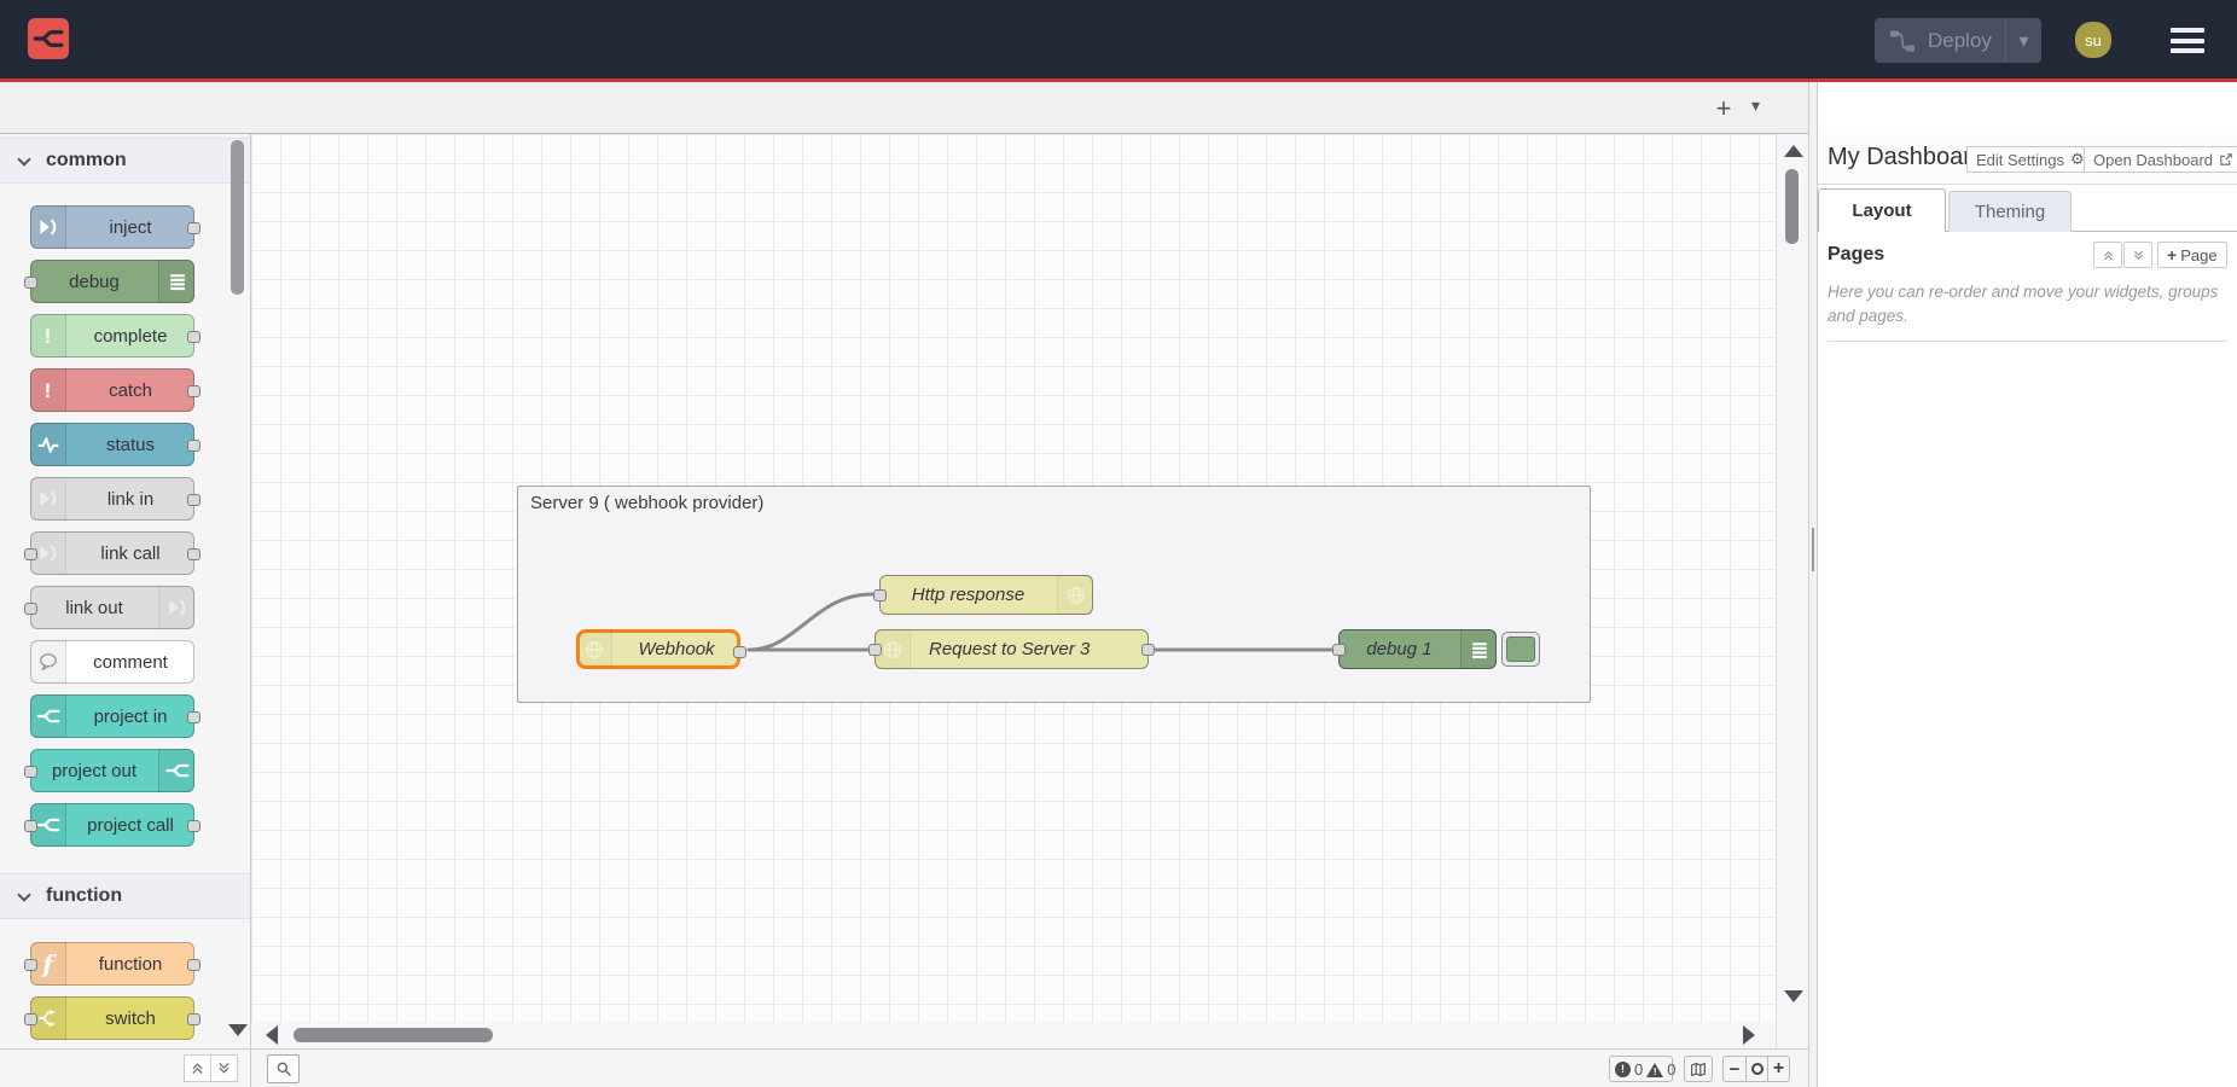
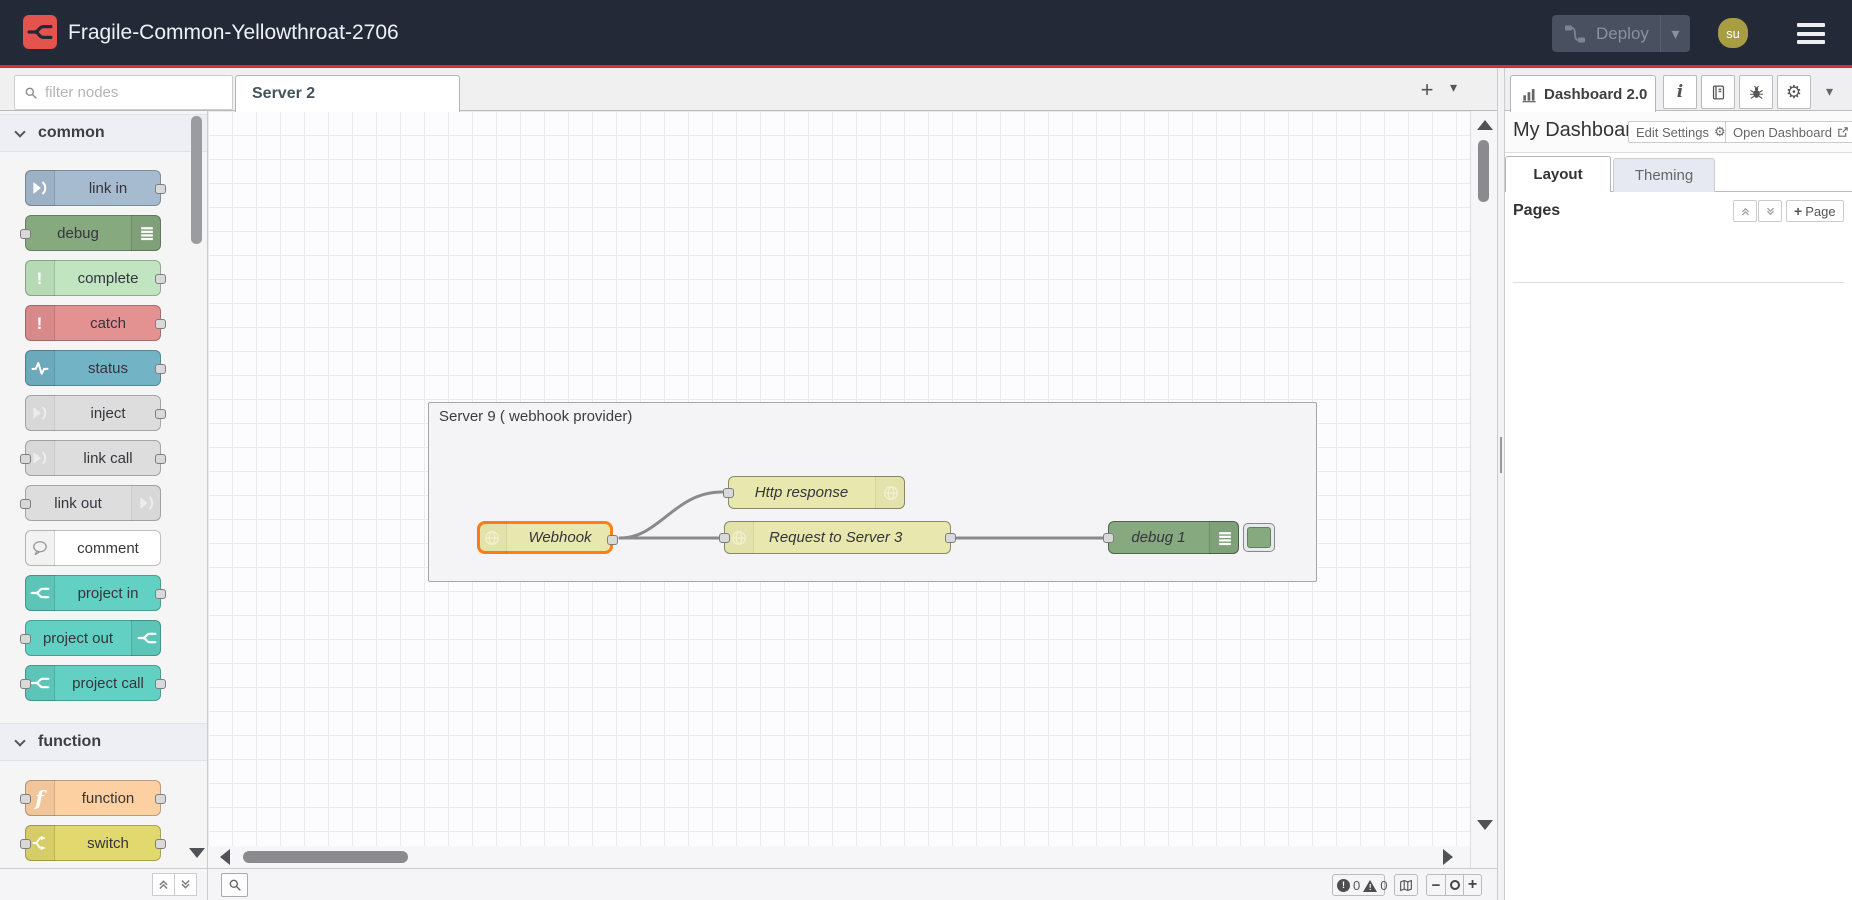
+ Fragile-Common-Yellowthroat-2706
  Deploy
  su
+ filter nodes
+ Server 2
  common
- inject
+ link in
  debug
  !
  complete
  !
  catch
  status
- link in
+ inject
  link call
  link out
  comment
  project in
  project out
  project call
  function
  f
  function
  switch
  Server 9 ( webhook provider)
  Http response
  Webhook
  Request to Server 3
  debug 1
  0
  0
+ Dashboard 2.0
  My Dashboa
  Edit Settings
  Open Dashboard
  Layout
  Theming
  Pages
  Page
- Here you can re-order and move your widgets, groups and pages.
